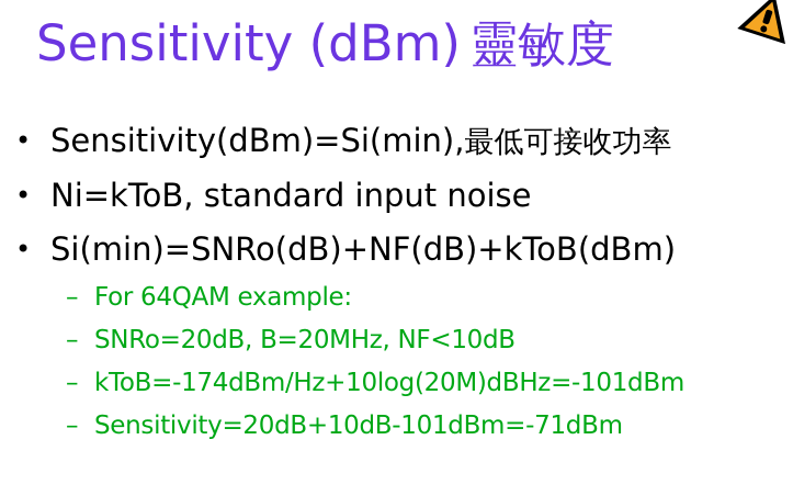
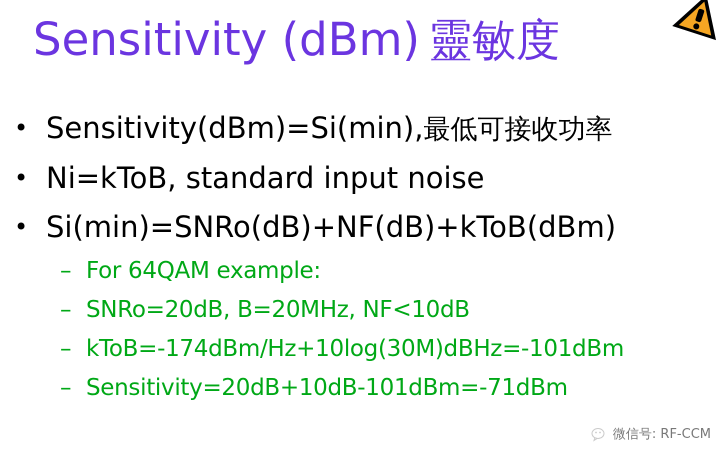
  Sensitivity (dBm) 靈敏度
  •
  Sensitivity(dBm)=Si(min),最低可接收功率
  •
  Ni=kToB, standard input noise
  •
  Si(min)=SNRo(dB)+NF(dB)+kToB(dBm)
  –
  For 64QAM example:
  –
  SNRo=20dB, B=20MHz, NF<10dB
  –
- kToB=-174dBm/Hz+10log(20M)dBHz=-101dBm
+ kToB=-174dBm/Hz+10log(30M)dBHz=-101dBm
  –
  Sensitivity=20dB+10dB-101dBm=-71dBm
+ 微信号: RF-CCM
